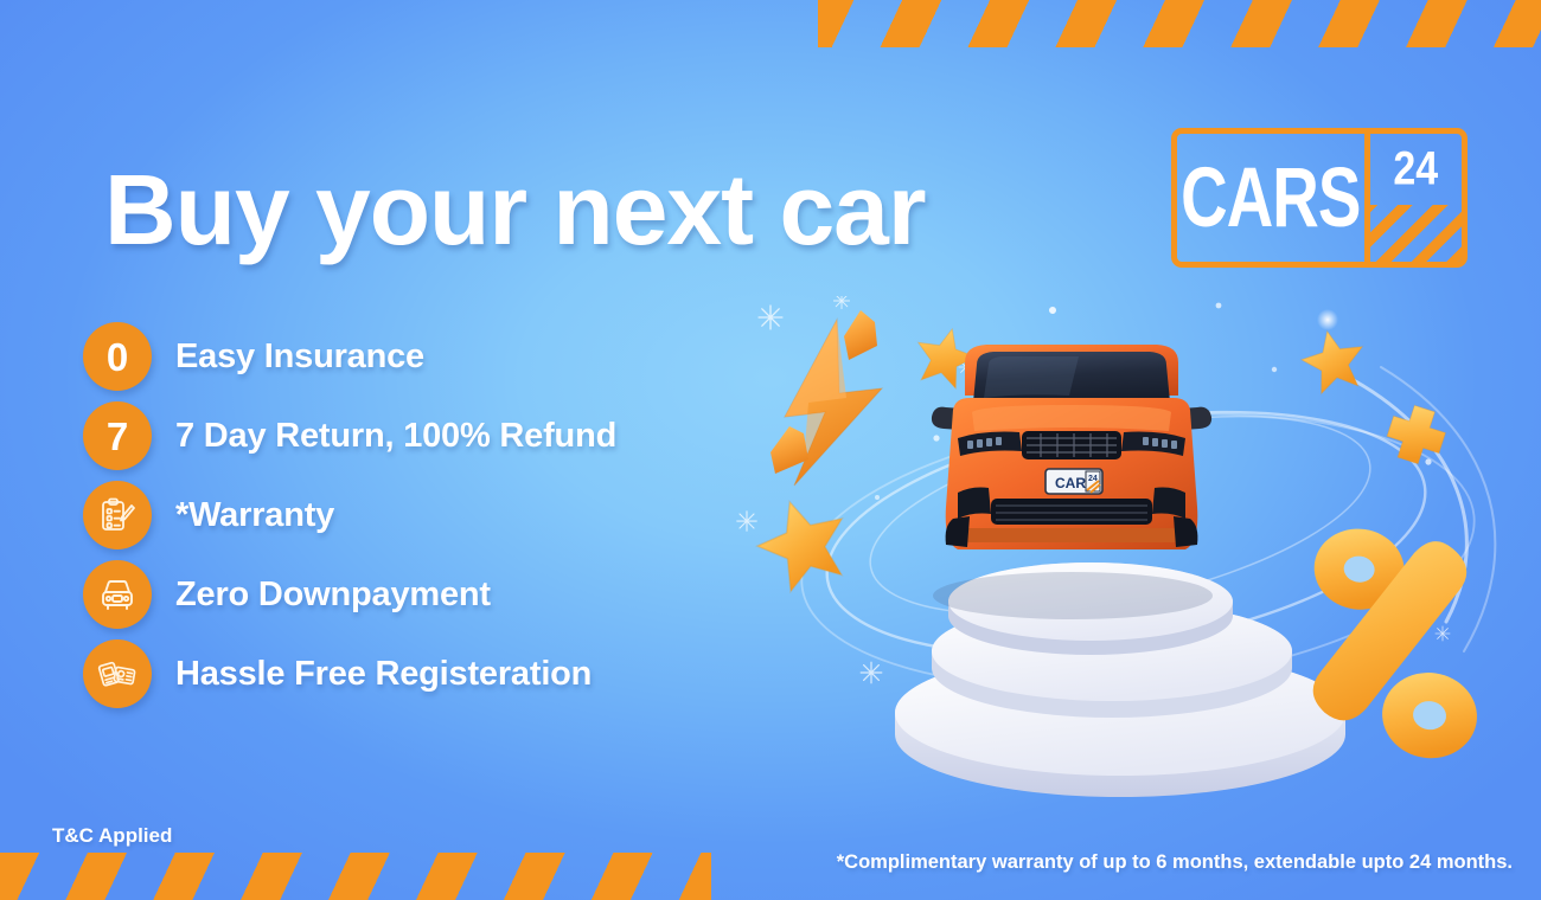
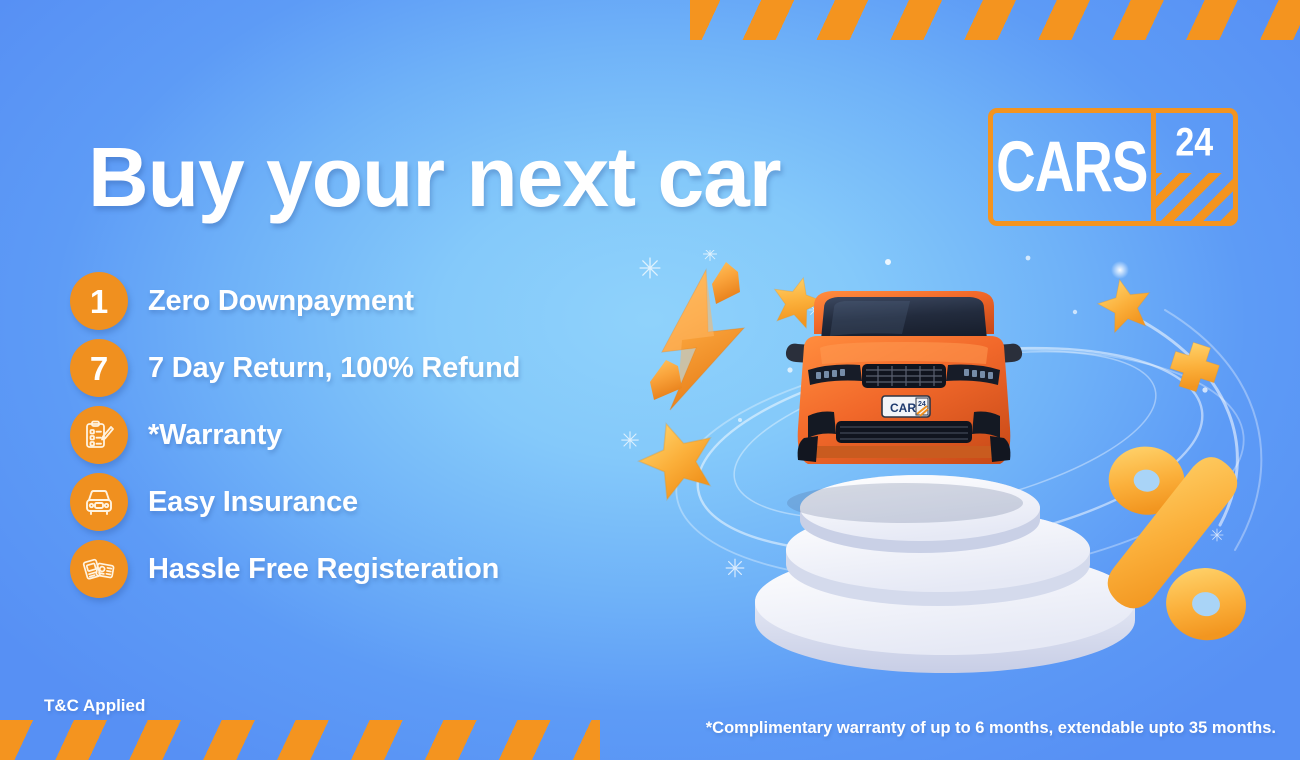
  Buy your next car
  CARS
  24
  CAR
- 0
+ 1
- Easy Insurance
+ Zero Downpayment
  7
  7 Day Return, 100% Refund
  *Warranty
- Zero Downpayment
+ Easy Insurance
  Hassle Free Registeration
  T&C Applied
- *Complimentary warranty of up to 6 months, extendable upto 24 months.
+ *Complimentary warranty of up to 6 months, extendable upto 35 months.
